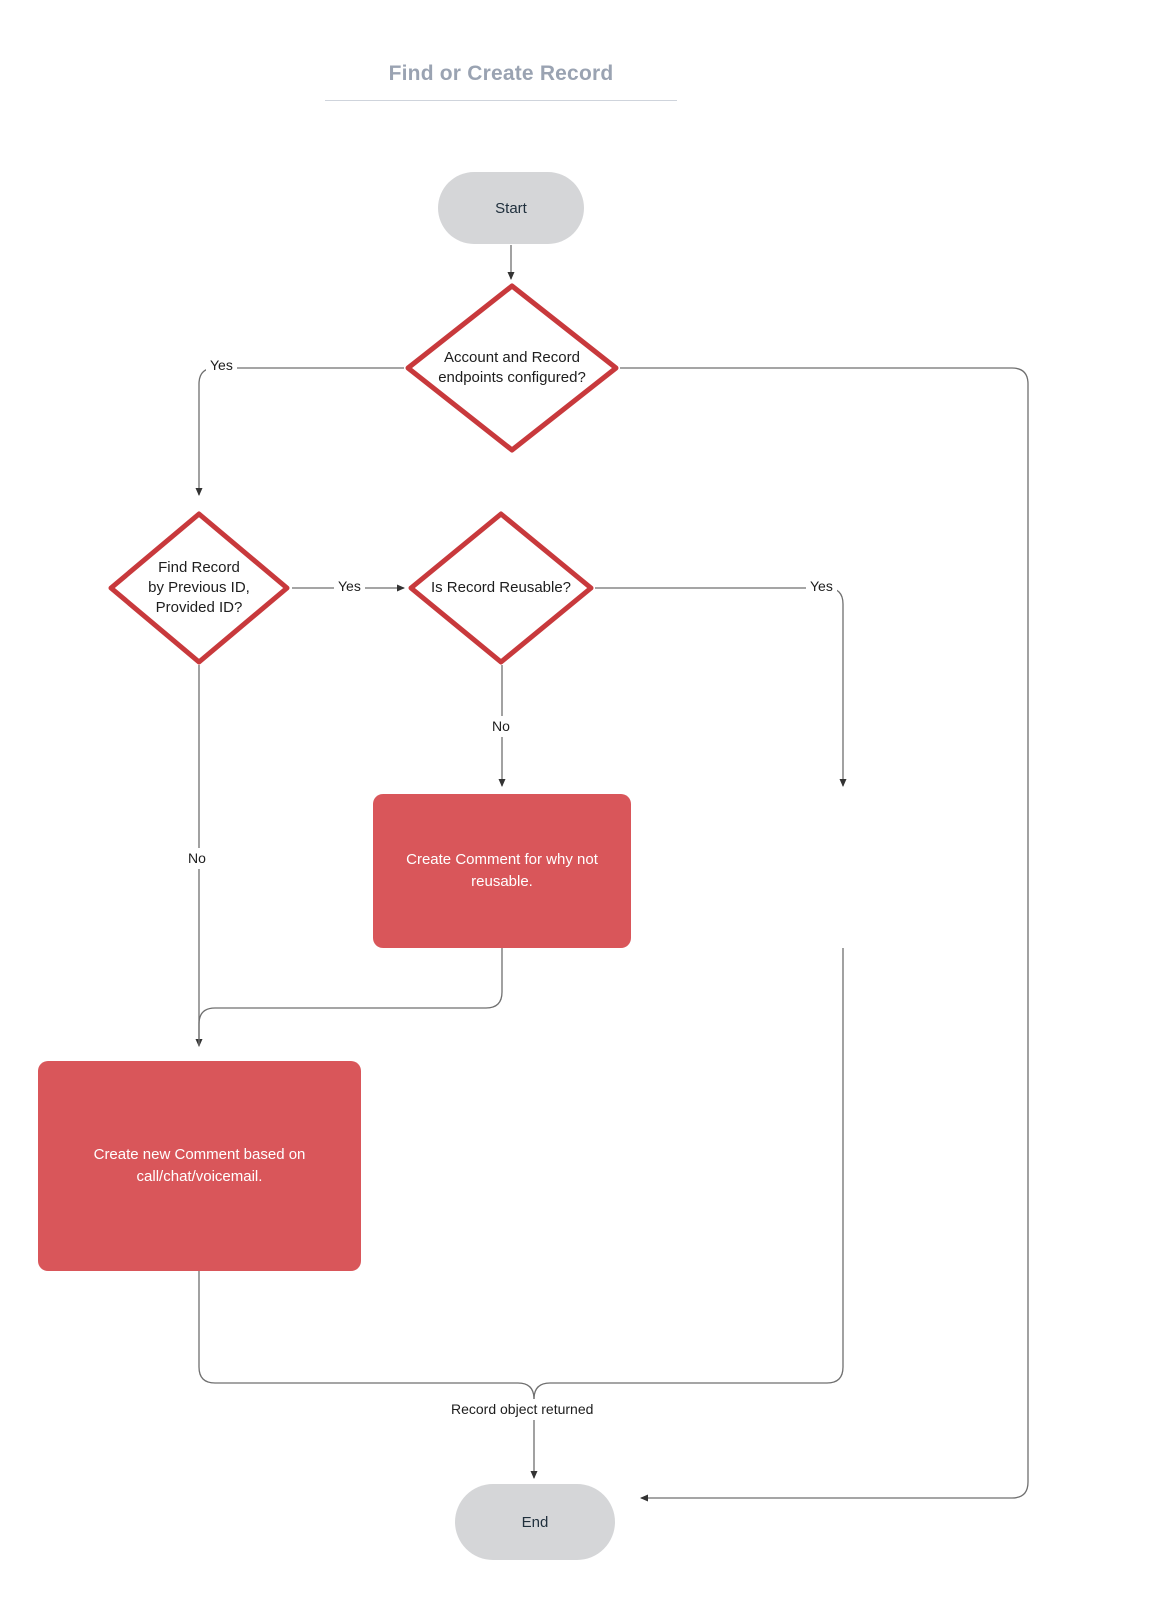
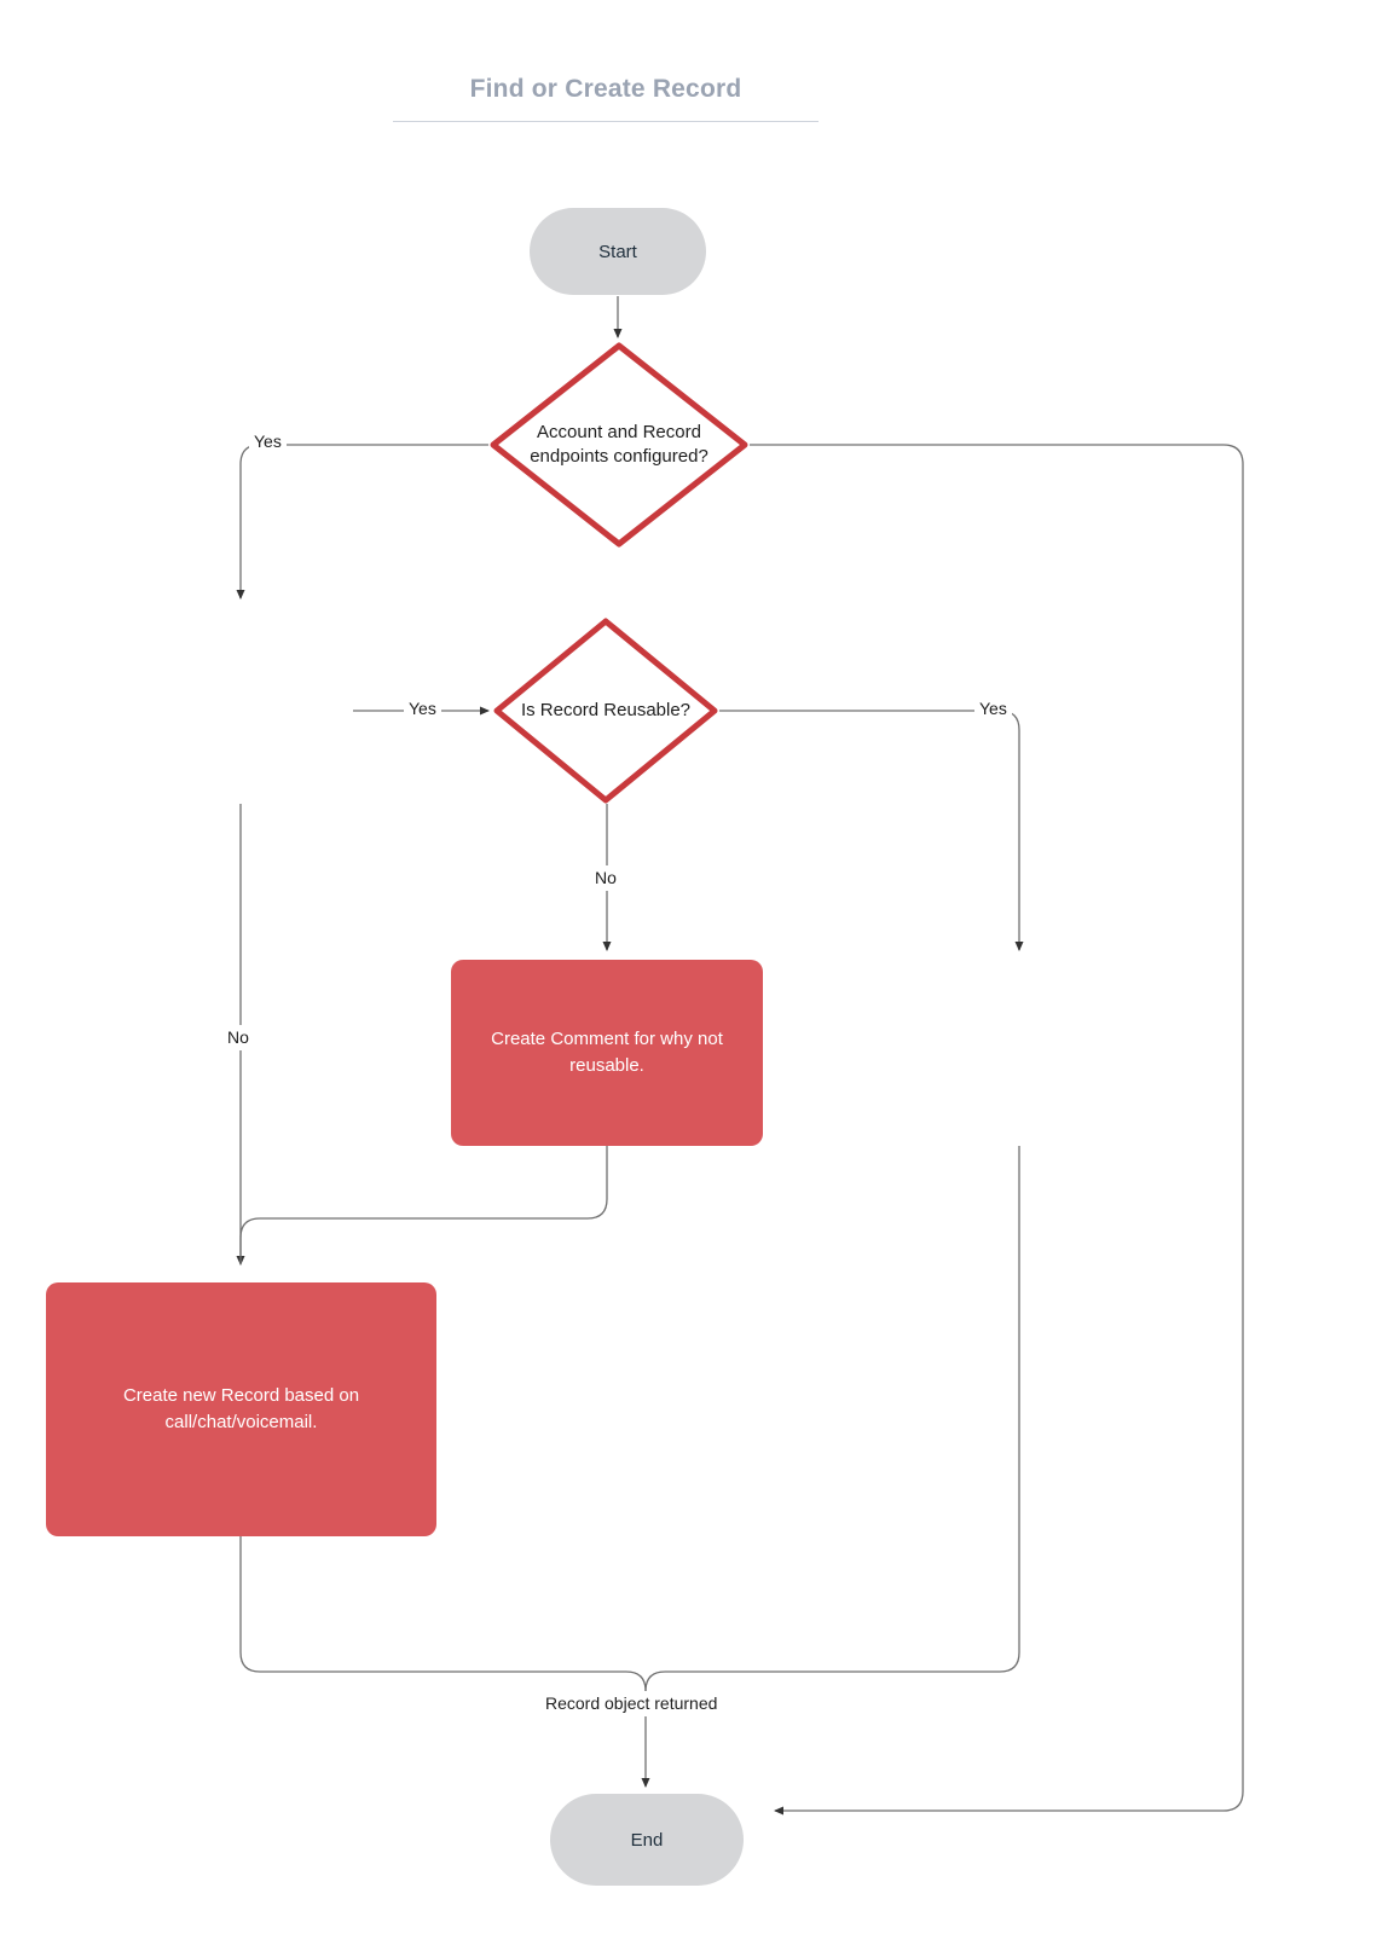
  Find or Create Record
  Start
  Account and Record
  endpoints configured?
- Find Record
- by Previous ID,
- Provided ID?
  Is Record Reusable?
  Create Comment for why not
  reusable.
- Create new Comment based on
+ Create new Record based on
  call/chat/voicemail.
  End
  Yes
  Yes
  No
  No
  Yes
  Record object returned
